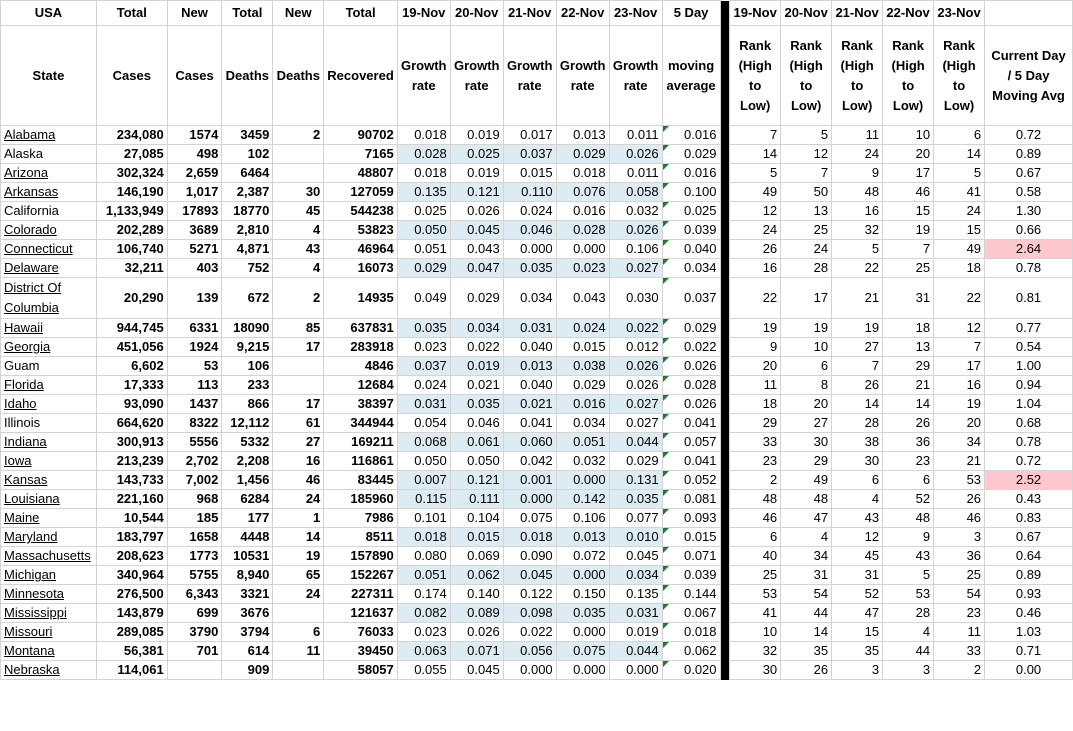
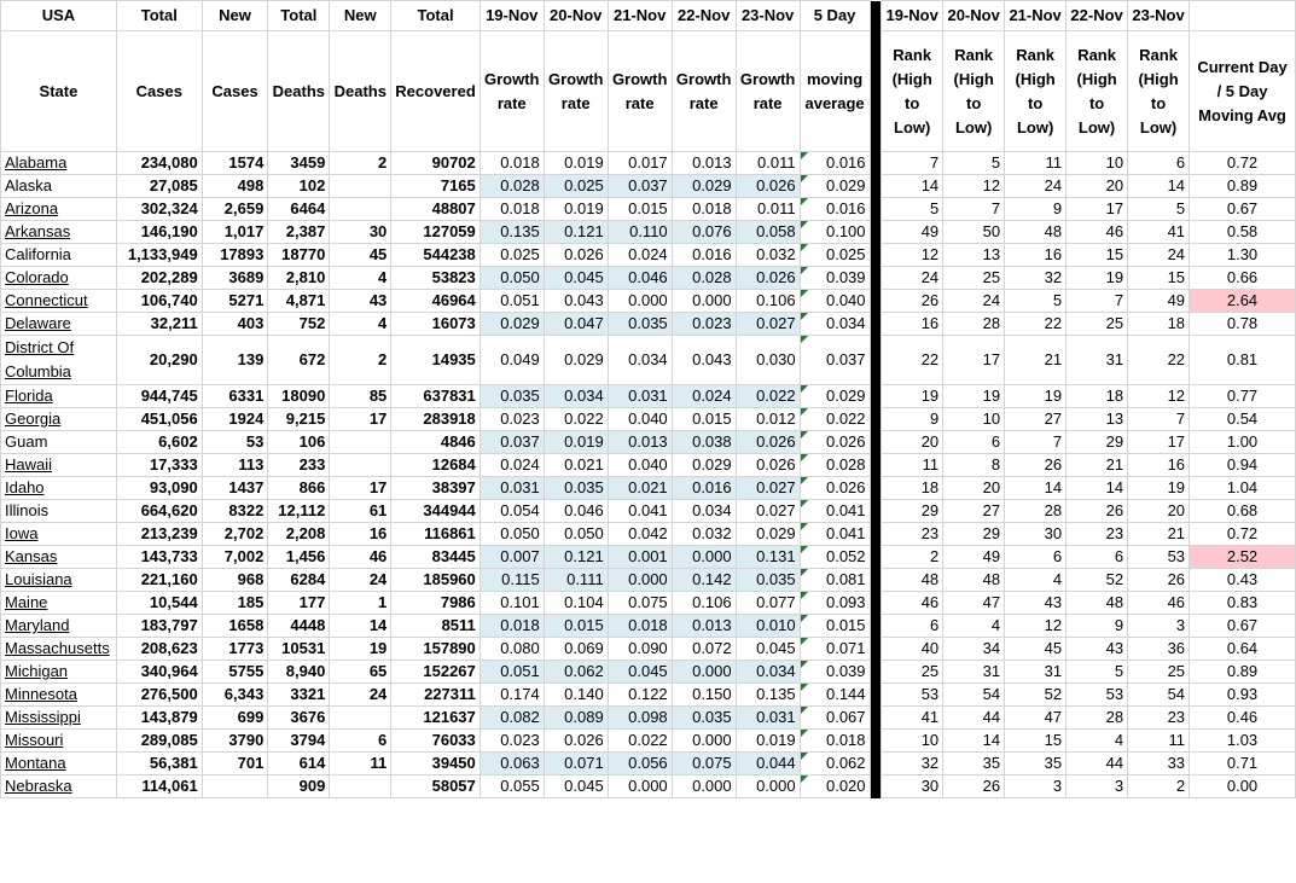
  USA	Total	New	Total	New	Total	19-Nov	20-Nov	21-Nov	22-Nov	23-Nov	5 Day		19-Nov	20-Nov	21-Nov	22-Nov	23-Nov
  State	Cases	Cases	Deaths	Deaths	Recovered	Growth rate	Growth rate	Growth rate	Growth rate	Growth rate	moving average		Rank (High to Low)	Rank (High to Low)	Rank (High to Low)	Rank (High to Low)	Rank (High to Low)	Current Day / 5 Day Moving Avg
  Alabama	234,080	1574	3459	2	90702	0.018	0.019	0.017	0.013	0.011	0.016		7	5	11	10	6	0.72
  Alaska	27,085	498	102		7165	0.028	0.025	0.037	0.029	0.026	0.029		14	12	24	20	14	0.89
  Arizona	302,324	2,659	6464		48807	0.018	0.019	0.015	0.018	0.011	0.016		5	7	9	17	5	0.67
  Arkansas	146,190	1,017	2,387	30	127059	0.135	0.121	0.110	0.076	0.058	0.100		49	50	48	46	41	0.58
  California	1,133,949	17893	18770	45	544238	0.025	0.026	0.024	0.016	0.032	0.025		12	13	16	15	24	1.30
  Colorado	202,289	3689	2,810	4	53823	0.050	0.045	0.046	0.028	0.026	0.039		24	25	32	19	15	0.66
  Connecticut	106,740	5271	4,871	43	46964	0.051	0.043	0.000	0.000	0.106	0.040		26	24	5	7	49	2.64
  Delaware	32,211	403	752	4	16073	0.029	0.047	0.035	0.023	0.027	0.034		16	28	22	25	18	0.78
  District Of Columbia	20,290	139	672	2	14935	0.049	0.029	0.034	0.043	0.030	0.037		22	17	21	31	22	0.81
- Hawaii	944,745	6331	18090	85	637831	0.035	0.034	0.031	0.024	0.022	0.029		19	19	19	18	12	0.77
+ Florida	944,745	6331	18090	85	637831	0.035	0.034	0.031	0.024	0.022	0.029		19	19	19	18	12	0.77
  Georgia	451,056	1924	9,215	17	283918	0.023	0.022	0.040	0.015	0.012	0.022		9	10	27	13	7	0.54
  Guam	6,602	53	106		4846	0.037	0.019	0.013	0.038	0.026	0.026		20	6	7	29	17	1.00
- Florida	17,333	113	233		12684	0.024	0.021	0.040	0.029	0.026	0.028		11	8	26	21	16	0.94
+ Hawaii	17,333	113	233		12684	0.024	0.021	0.040	0.029	0.026	0.028		11	8	26	21	16	0.94
  Idaho	93,090	1437	866	17	38397	0.031	0.035	0.021	0.016	0.027	0.026		18	20	14	14	19	1.04
  Illinois	664,620	8322	12,112	61	344944	0.054	0.046	0.041	0.034	0.027	0.041		29	27	28	26	20	0.68
- Indiana	300,913	5556	5332	27	169211	0.068	0.061	0.060	0.051	0.044	0.057		33	30	38	36	34	0.78
  Iowa	213,239	2,702	2,208	16	116861	0.050	0.050	0.042	0.032	0.029	0.041		23	29	30	23	21	0.72
  Kansas	143,733	7,002	1,456	46	83445	0.007	0.121	0.001	0.000	0.131	0.052		2	49	6	6	53	2.52
  Louisiana	221,160	968	6284	24	185960	0.115	0.111	0.000	0.142	0.035	0.081		48	48	4	52	26	0.43
  Maine	10,544	185	177	1	7986	0.101	0.104	0.075	0.106	0.077	0.093		46	47	43	48	46	0.83
  Maryland	183,797	1658	4448	14	8511	0.018	0.015	0.018	0.013	0.010	0.015		6	4	12	9	3	0.67
  Massachusetts	208,623	1773	10531	19	157890	0.080	0.069	0.090	0.072	0.045	0.071		40	34	45	43	36	0.64
  Michigan	340,964	5755	8,940	65	152267	0.051	0.062	0.045	0.000	0.034	0.039		25	31	31	5	25	0.89
  Minnesota	276,500	6,343	3321	24	227311	0.174	0.140	0.122	0.150	0.135	0.144		53	54	52	53	54	0.93
  Mississippi	143,879	699	3676		121637	0.082	0.089	0.098	0.035	0.031	0.067		41	44	47	28	23	0.46
  Missouri	289,085	3790	3794	6	76033	0.023	0.026	0.022	0.000	0.019	0.018		10	14	15	4	11	1.03
  Montana	56,381	701	614	11	39450	0.063	0.071	0.056	0.075	0.044	0.062		32	35	35	44	33	0.71
  Nebraska	114,061		909		58057	0.055	0.045	0.000	0.000	0.000	0.020		30	26	3	3	2	0.00
